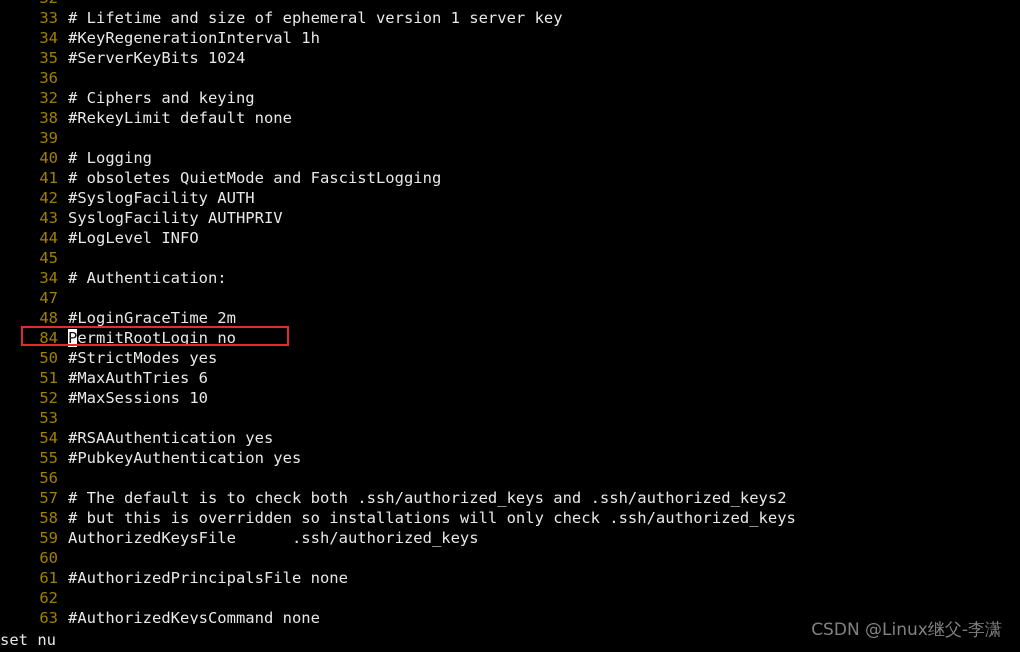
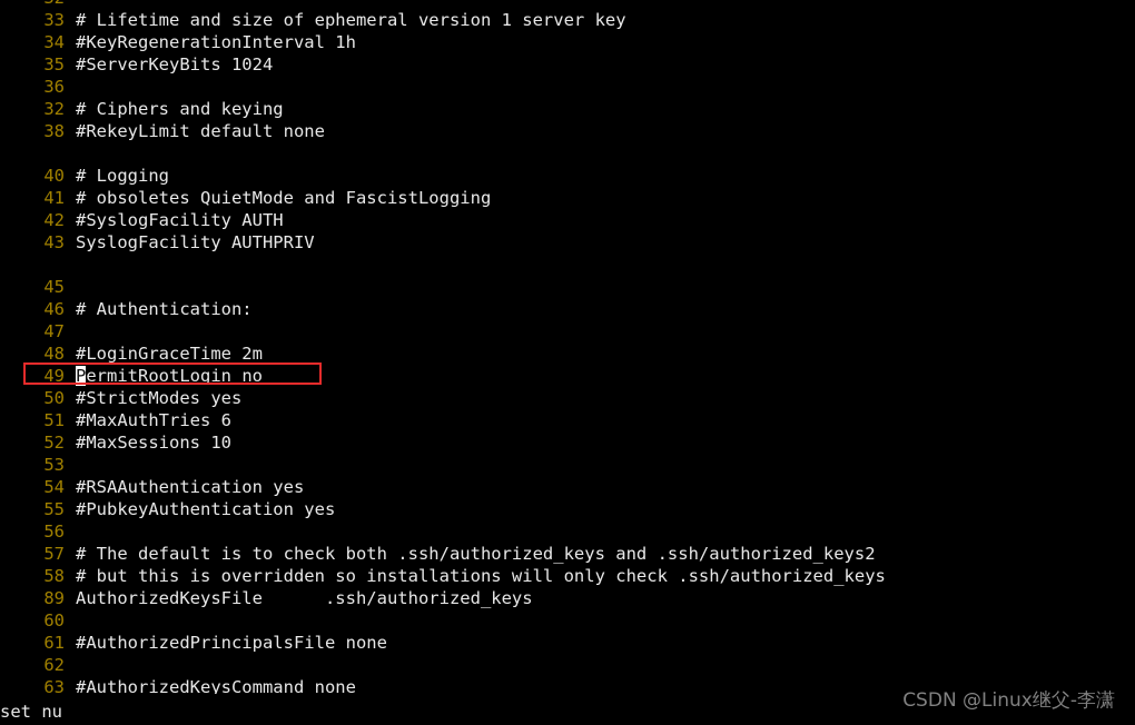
  33 # Lifetime and size of ephemeral version 1 server key
  34 #KeyRegenerationInterval 1h
  35 #ServerKeyBits 1024
  36
  32 # Ciphers and keying
  38 #RekeyLimit default none
- 39
  40 # Logging
  41 # obsoletes QuietMode and FascistLogging
  42 #SyslogFacility AUTH
  43 SyslogFacility AUTHPRIV
- 44 #LogLevel INFO
  45
- 34 # Authentication:
+ 46 # Authentication:
  47
  48 #LoginGraceTime 2m
- 84 PermitRootLogin no
+ 49 PermitRootLogin no
  50 #StrictModes yes
  51 #MaxAuthTries 6
  52 #MaxSessions 10
  53
  54 #RSAAuthentication yes
  55 #PubkeyAuthentication yes
  56
  57 # The default is to check both .ssh/authorized_keys and .ssh/authorized_keys2
  58 # but this is overridden so installations will only check .ssh/authorized_keys
- 59 AuthorizedKeysFile .ssh/authorized_keys
+ 89 AuthorizedKeysFile .ssh/authorized_keys
  60
  61 #AuthorizedPrincipalsFile none
  62
  63 #AuthorizedKeysCommand none
  set nu
  CSDN @Linux继父-李潇
